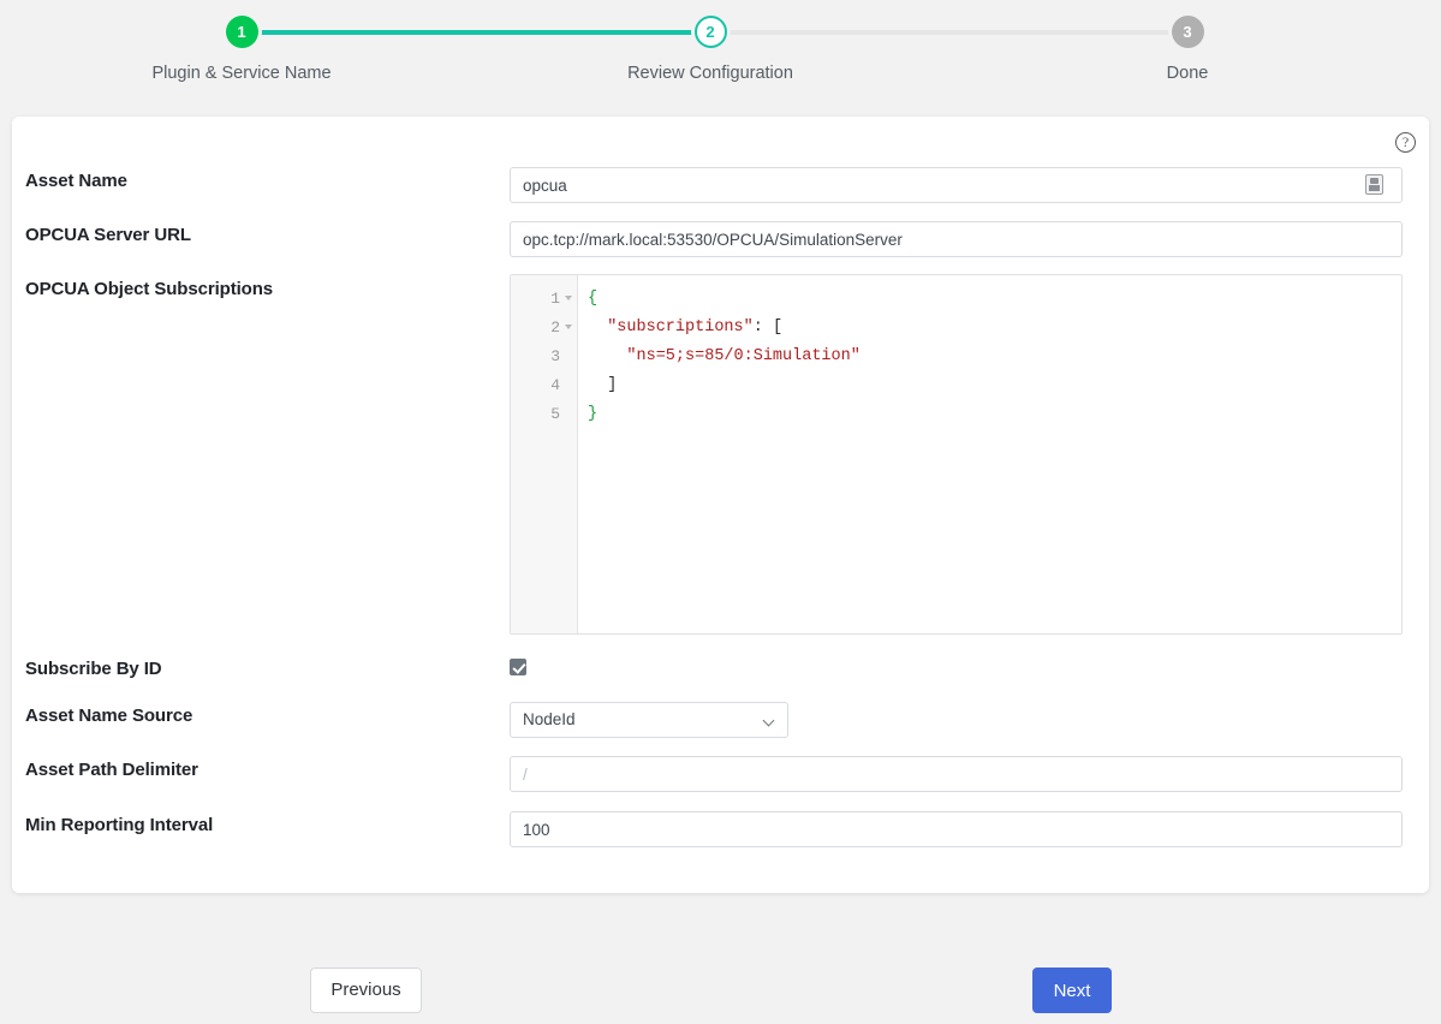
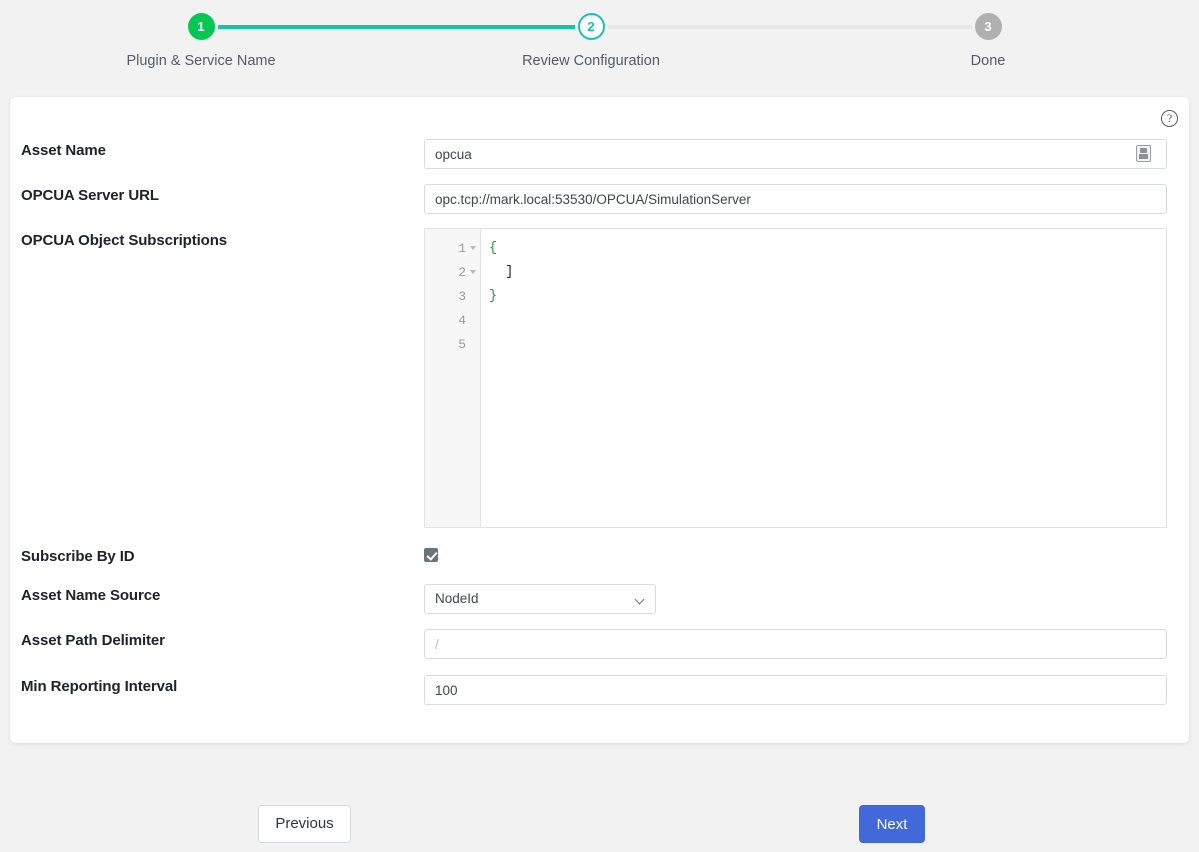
  1
  Plugin & Service Name
  2
  Review Configuration
  3
  Done
  ?
  Asset Name
  opcua
  OPCUA Server URL
  opc.tcp://mark.local:53530/OPCUA/SimulationServer
  OPCUA Object Subscriptions
  1
  2
  3
  4
  5
  {
- "subscriptions": [
- "ns=5;s=85/0:Simulation"
  ]
  }
  Subscribe By ID
  Asset Name Source
  NodeId
  Asset Path Delimiter
  /
  Min Reporting Interval
  100
  Previous
  Next
